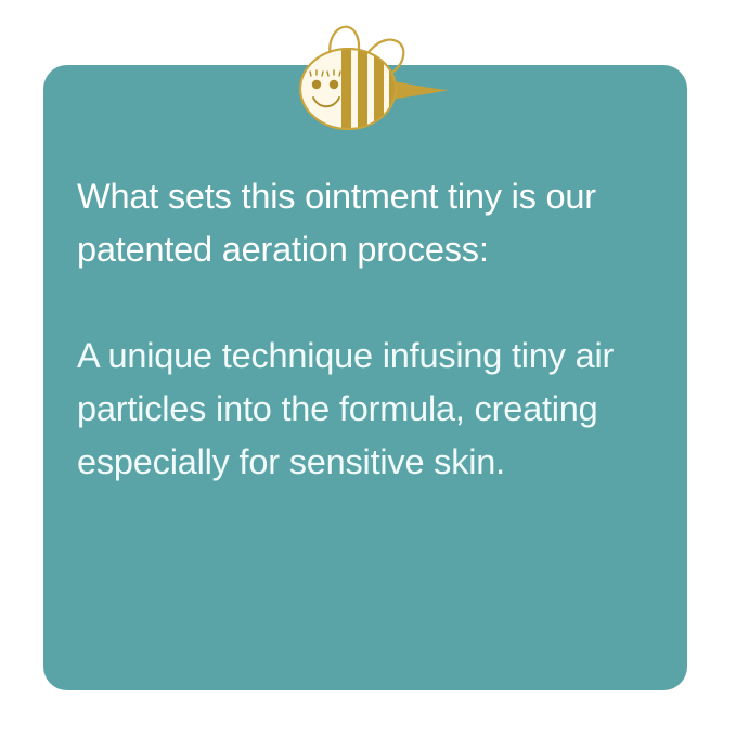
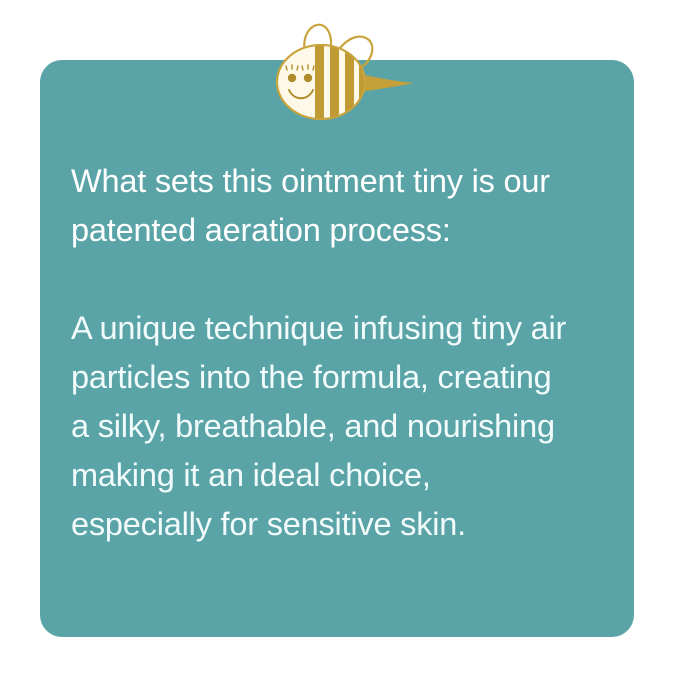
  What sets this ointment tiny is our
  patented aeration process:
  A unique technique infusing tiny air
  particles into the formula, creating
+ a silky, breathable, and nourishing
+ making it an ideal choice,
  especially for sensitive skin.
